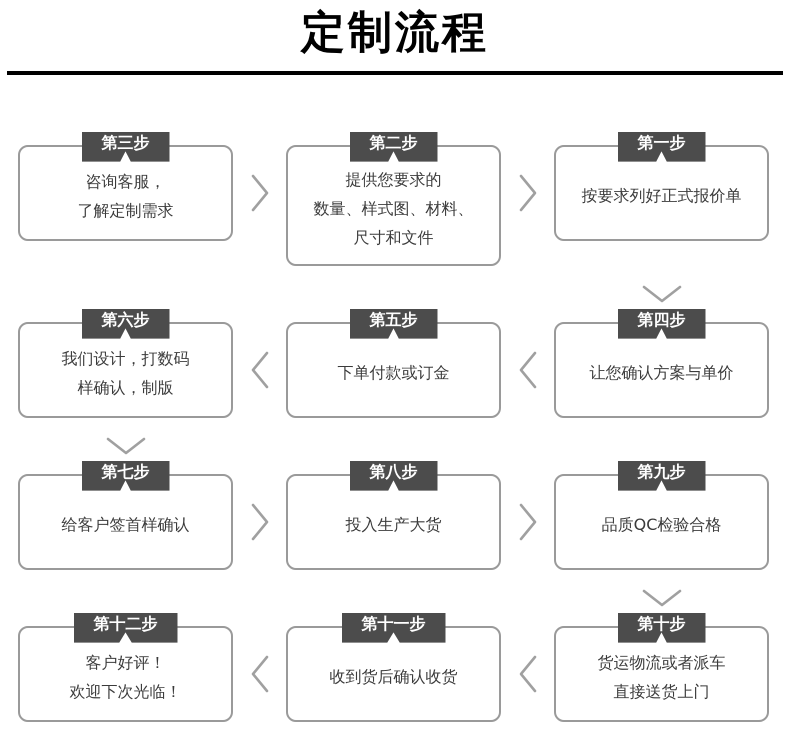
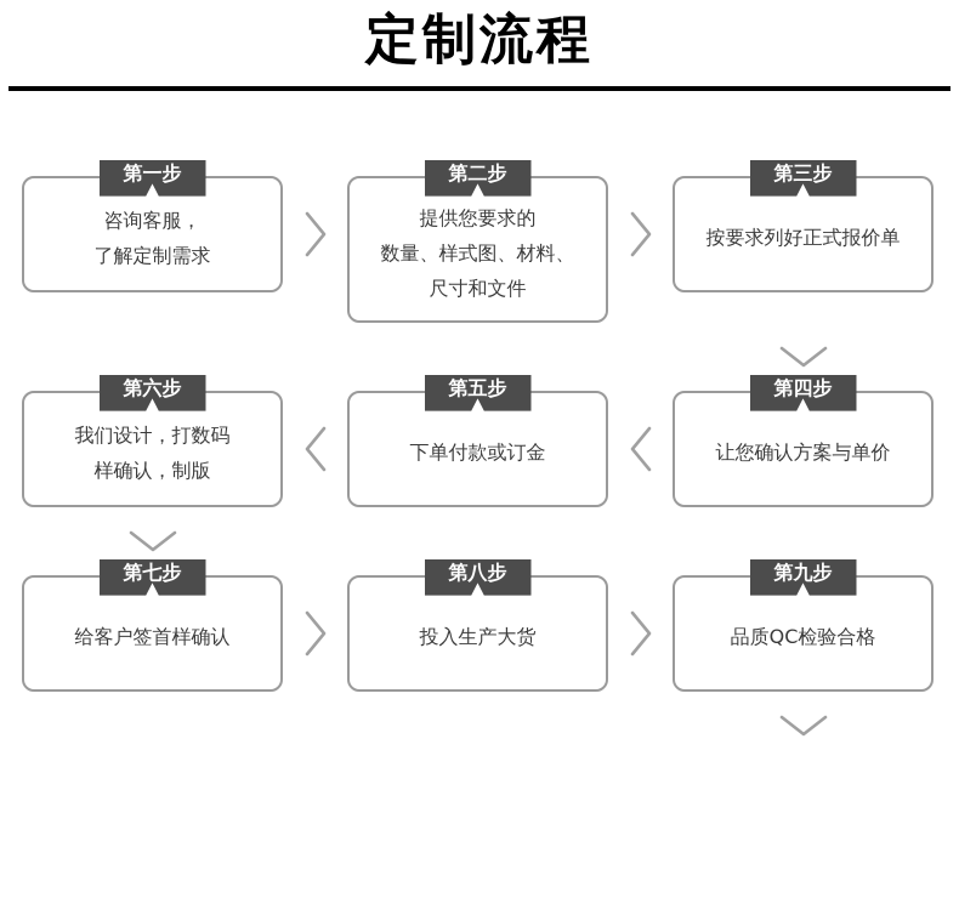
  定制流程
- 第三步
+ 第一步
  咨询客服，
  了解定制需求
  第二步
  提供您要求的
  数量、样式图、材料、
  尺寸和文件
- 第一步
+ 第三步
  按要求列好正式报价单
  第六步
  我们设计，打数码
  样确认，制版
  第五步
  下单付款或订金
  第四步
  让您确认方案与单价
  第七步
  给客户签首样确认
  第八步
  投入生产大货
  第九步
  品质QC检验合格
- 第十二步
- 客户好评！
- 欢迎下次光临！
- 第十一步
- 收到货后确认收货
- 第十步
- 货运物流或者派车
- 直接送货上门
